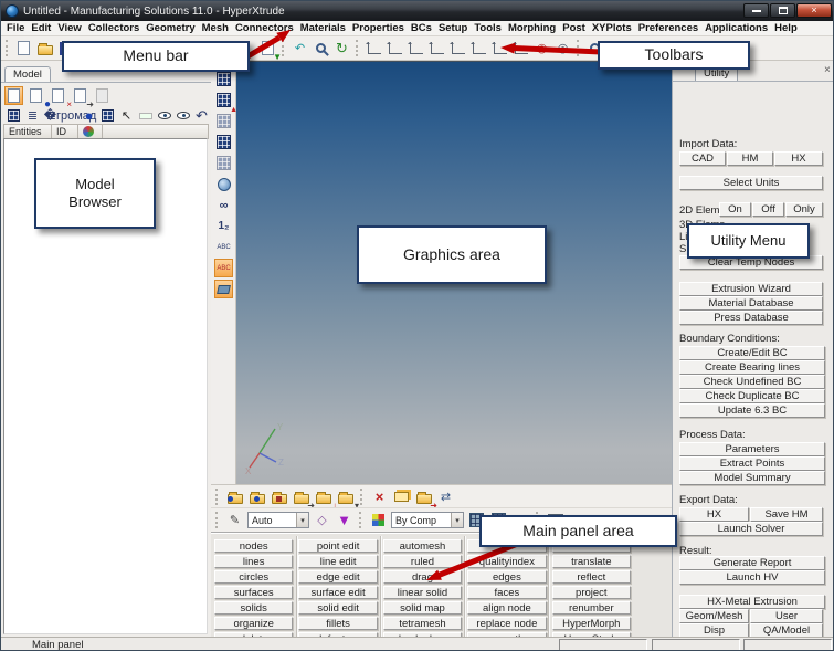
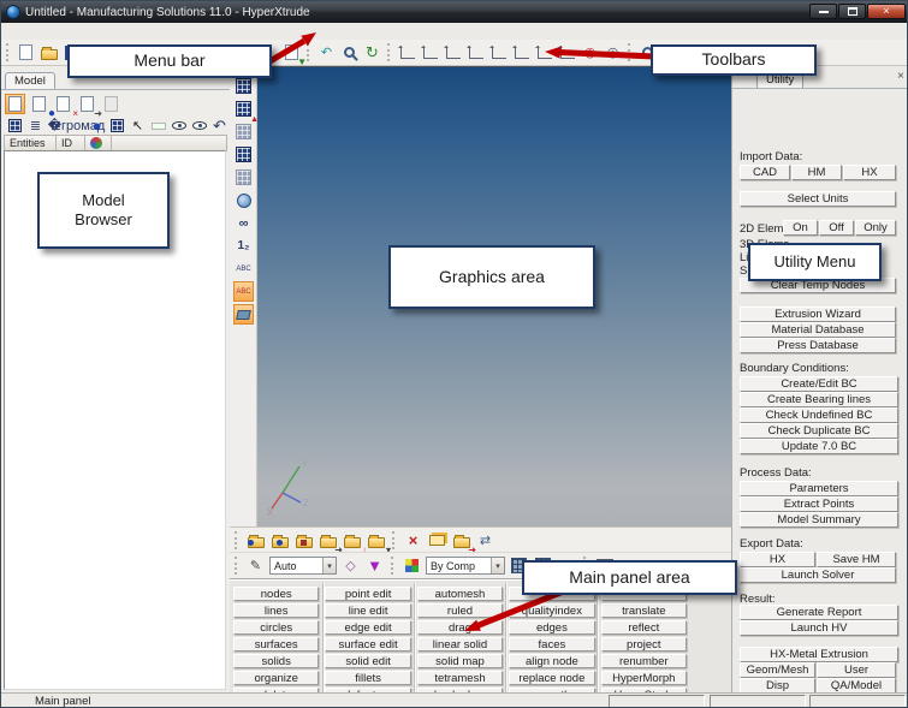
  Untitled - Manufacturing Solutions 11.0 - HyperXtrude
  ×
- File
- Edit
- View
- Collectors
- Geometry
- Mesh
- Connectors
- Materials
- Properties
- BCs
- Setup
- Tools
- Morphing
- Post
- XYPlots
- Preferences
- Applications
- Help
  ▼
  ↶
  ↻
  Model
  ●
  ×
  ➜
  ≣
  ≣
  ●
  ↖
  ↶
  Entities
  ID
  ∞
  1₂
  Y
  X
  ➜
  ↓
  ▾
  ×
  ➜
  ⇄
  ✎
  Auto
  ◇
  ▼
  By Comp
  nodes
  point edit
  automesh
  lines
  line edit
  ruled
  qualityindex
  translate
  circles
  edge edit
  dra
  edges
  reflect
  surfaces
  surface edit
  linear solid
  faces
  project
  solids
  solid edit
  solid map
  align node
  renumber
  organize
  fillets
  tetramesh
  replace node
  HyperMorph
  ×
  Utility
  Import Data:
  CAD
  HM
  HX
  Select Units
  2D Elem
  On
  Off
  Only
  Clear Temp Nodes
  Extrusion Wizard
  Material Database
  Press Database
  Boundary Conditions:
  Create/Edit BC
  Create Bearing lines
  Check Undefined BC
  Check Duplicate BC
- Update 6.3 BC
+ Update 7.0 BC
  Process Data:
  Parameters
  Extract Points
  Model Summary
  Export Data:
  HX
  Save HM
  Launch Solver
  Result:
  Generate Report
  Launch HV
  HX-Metal Extrusion
  Geom/Mesh
  User
  Disp
  QA/Model
  Main panel
  Menu bar
  Toolbars
  Model Browser
  Graphics area
  Utility Menu
  Main panel area
